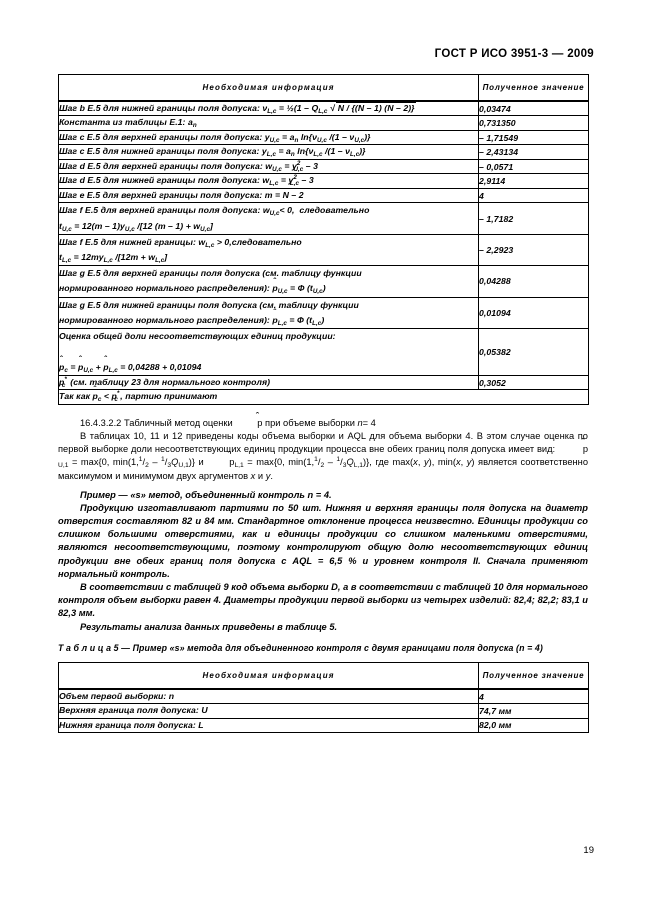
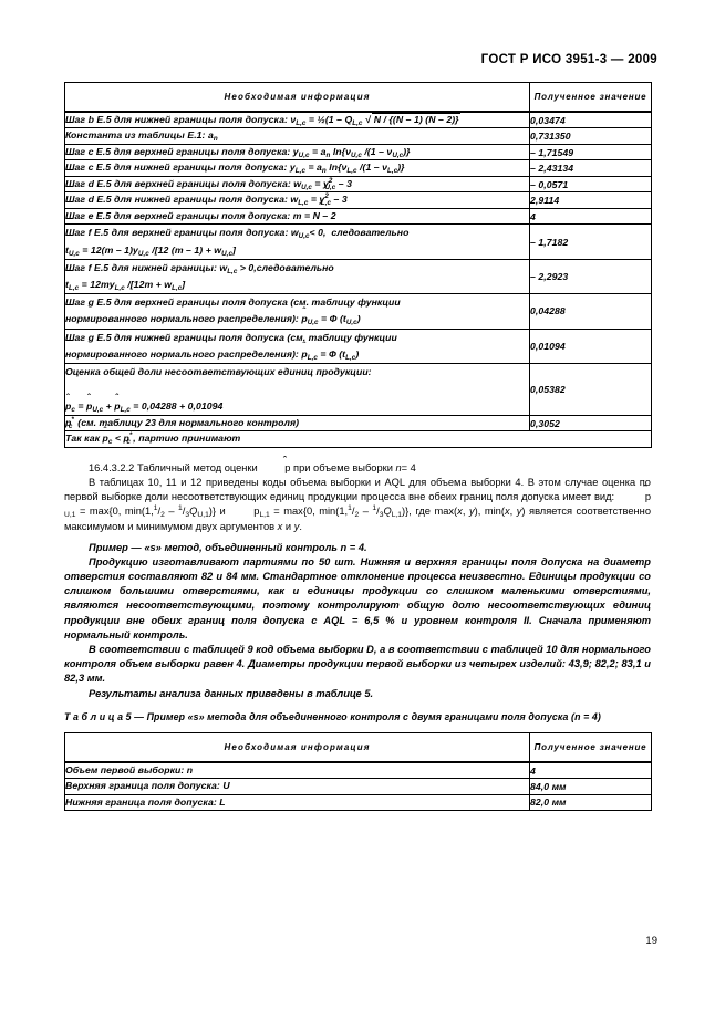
  ГОСТ Р ИСО 3951-3 — 2009
  Необходимая информация	Полученное значение
  Шаг b E.5 для нижней границы поля допуска: ν = ½(1 – Q √ N / {(N – 1) (N – 2)}	0,03474
  Константа из таблицы E.1: a	0,731350
  Шаг c E.5 для верхней границы поля допуска: y = a ln{ν /(1 – ν )}	– 1,71549
  Шаг c E.5 для нижней границы поля допуска: y = a ln{ν /(1 – ν )}	– 2,43134
  Шаг d E.5 для верхней границы поля допуска: w = y – 3	– 0,0571
  Шаг d E.5 для нижней границы поля допуска: w = y – 3	2,9114
  Шаг e E.5 для верхней границы поля допуска: m = N – 2	4
  Шаг f E.5 для верхней границы поля допуска: w < 0, следовательно t = 12(m – 1)y /[12 (m – 1) + w ]	– 1,7182
  Шаг f E.5 для нижней границы: w > 0,следовательно t = 12my /[12m + w ]	– 2,2923
  Шаг g E.5 для верхней границы поля допуска (см. таблицу функции нормированного нормального распределения): p = Ф (t )	0,04288
  Шаг g E.5 для нижней границы поля допуска (см. таблицу функции нормированного нормального распределения): p = Ф (t )	0,01094
  Оценка общей доли несоответствующих единиц продукции: p = p + p = 0,04288 + 0,01094	0,05382
  p (см. таблицу 23 для нормального контроля)	0,3052
  Так как p < p , партию принимают
  16.4.3.2.2 Табличный метод оценки p при объеме выборки n= 4
  В таблицах 10, 11 и 12 приведены коды объема выборки и AQL для объема выборки 4. В этом случае оценка по первой выборке доли несоответствующих единиц продукции процесса вне обеих границ поля допуска имеет вид: p = max{0, min(1, / – / Q )} и p = max{0, min(1, / – / Q )}, где max(x, y), min(x, y) является соответственно максимумом и минимумом двух аргументов x и y.
  Пример — «s» метод, объединенный контроль n = 4.
  Продукцию изготавливают партиями по 50 шт. Нижняя и верхняя границы поля допуска на диаметр отверстия составляют 82 и 84 мм. Стандартное отклонение процесса неизвестно. Единицы продукции со слишком большими отверстиями, как и единицы продукции со слишком маленькими отверстиями, являются несоответствующими, поэтому контролируют общую долю несоответствующих единиц продукции вне обеих границ поля допуска с AQL = 6,5 % и уровнем контроля II. Сначала применяют нормальный контроль.
- В соответствии с таблицей 9 код объема выборки D, а в соответствии с таблицей 10 для нормального контроля объем выборки равен 4. Диаметры продукции первой выборки из четырех изделий: 82,4; 82,2; 83,1 и 82,3 мм.
+ В соответствии с таблицей 9 код объема выборки D, а в соответствии с таблицей 10 для нормального контроля объем выборки равен 4. Диаметры продукции первой выборки из четырех изделий: 43,9; 82,2; 83,1 и 82,3 мм.
  Результаты анализа данных приведены в таблице 5.
  Т а б л и ц а 5 — Пример «s» метода для объединенного контроля с двумя границами поля допуска (n = 4)
  Необходимая информация	Полученное значение
  Объем первой выборки: n	4
- Верхняя граница поля допуска: U	74,7 мм
+ Верхняя граница поля допуска: U	84,0 мм
  Нижняя граница поля допуска: L	82,0 мм
  19
